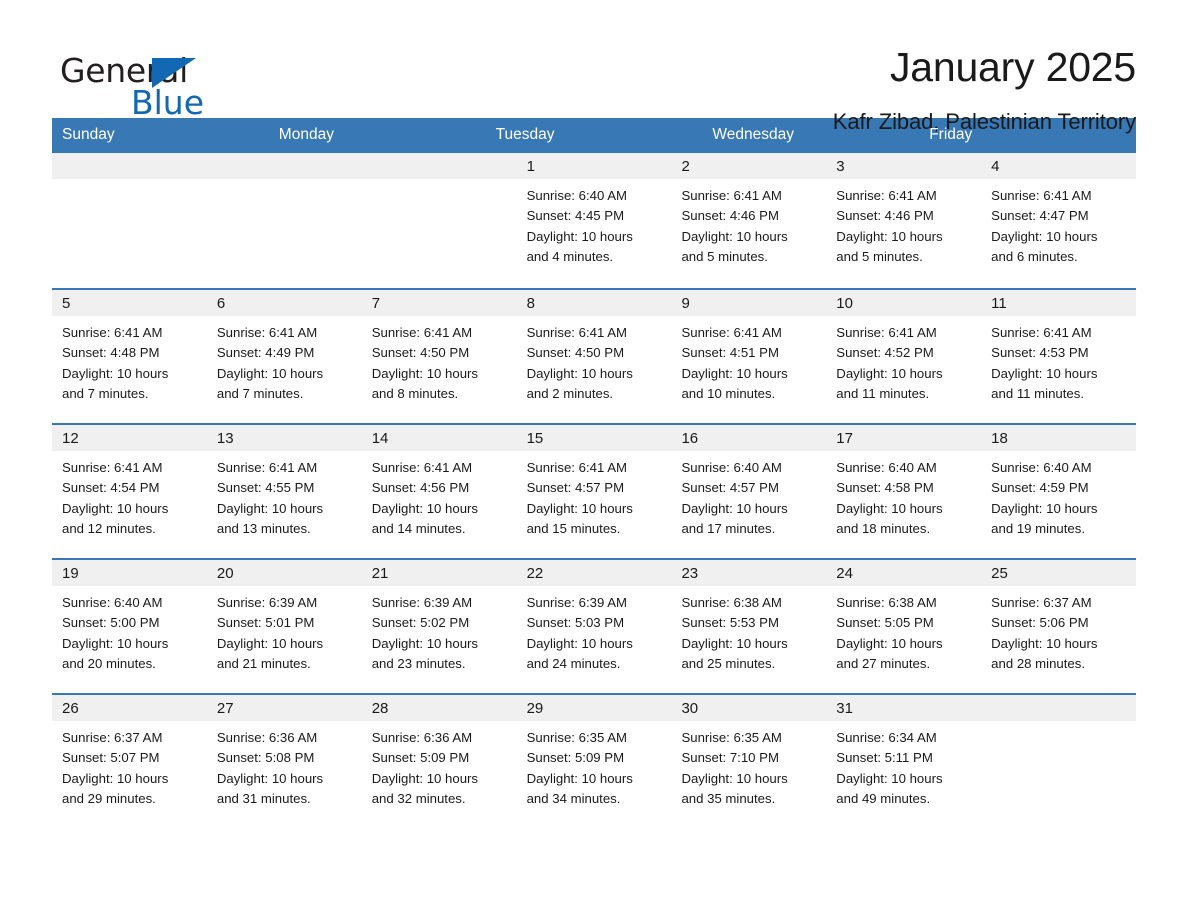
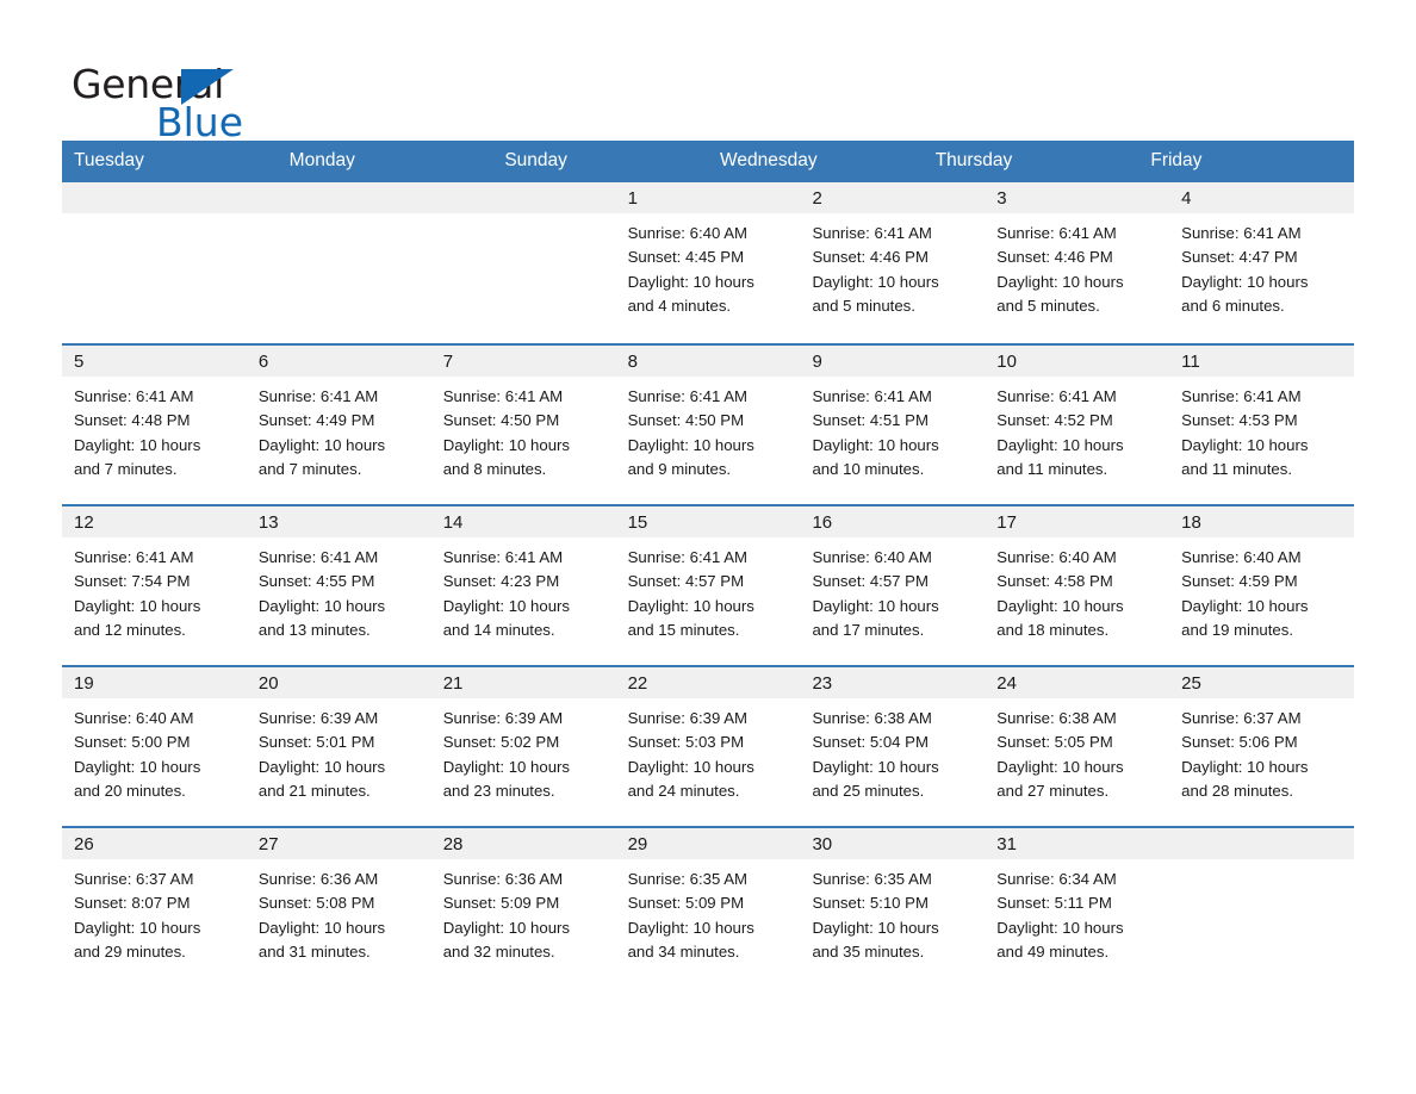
  General
  Blue
- January 2025
- Kafr Zibad, Palestinian Territory
- Sunday
+ Tuesday
  Monday
- Tuesday
+ Sunday
  Wednesday
+ Thursday
  Friday
  1
  Sunrise: 6:40 AM
  Sunset: 4:45 PM
  Daylight: 10 hours
  and 4 minutes.
  2
  Sunrise: 6:41 AM
  Sunset: 4:46 PM
  Daylight: 10 hours
  and 5 minutes.
  3
  Sunrise: 6:41 AM
  Sunset: 4:46 PM
  Daylight: 10 hours
  and 5 minutes.
  4
  Sunrise: 6:41 AM
  Sunset: 4:47 PM
  Daylight: 10 hours
  and 6 minutes.
  5
  Sunrise: 6:41 AM
  Sunset: 4:48 PM
  Daylight: 10 hours
  and 7 minutes.
  6
  Sunrise: 6:41 AM
  Sunset: 4:49 PM
  Daylight: 10 hours
  and 7 minutes.
  7
  Sunrise: 6:41 AM
  Sunset: 4:50 PM
  Daylight: 10 hours
  and 8 minutes.
  8
  Sunrise: 6:41 AM
  Sunset: 4:50 PM
  Daylight: 10 hours
- and 2 minutes.
+ and 9 minutes.
  9
  Sunrise: 6:41 AM
  Sunset: 4:51 PM
  Daylight: 10 hours
  and 10 minutes.
  10
  Sunrise: 6:41 AM
  Sunset: 4:52 PM
  Daylight: 10 hours
  and 11 minutes.
  11
  Sunrise: 6:41 AM
  Sunset: 4:53 PM
  Daylight: 10 hours
  and 11 minutes.
  12
  Sunrise: 6:41 AM
- Sunset: 4:54 PM
+ Sunset: 7:54 PM
  Daylight: 10 hours
  and 12 minutes.
  13
  Sunrise: 6:41 AM
  Sunset: 4:55 PM
  Daylight: 10 hours
  and 13 minutes.
  14
  Sunrise: 6:41 AM
- Sunset: 4:56 PM
+ Sunset: 4:23 PM
  Daylight: 10 hours
  and 14 minutes.
  15
  Sunrise: 6:41 AM
  Sunset: 4:57 PM
  Daylight: 10 hours
  and 15 minutes.
  16
  Sunrise: 6:40 AM
  Sunset: 4:57 PM
  Daylight: 10 hours
  and 17 minutes.
  17
  Sunrise: 6:40 AM
  Sunset: 4:58 PM
  Daylight: 10 hours
  and 18 minutes.
  18
  Sunrise: 6:40 AM
  Sunset: 4:59 PM
  Daylight: 10 hours
  and 19 minutes.
  19
  Sunrise: 6:40 AM
  Sunset: 5:00 PM
  Daylight: 10 hours
  and 20 minutes.
  20
  Sunrise: 6:39 AM
  Sunset: 5:01 PM
  Daylight: 10 hours
  and 21 minutes.
  21
  Sunrise: 6:39 AM
  Sunset: 5:02 PM
  Daylight: 10 hours
  and 23 minutes.
  22
  Sunrise: 6:39 AM
  Sunset: 5:03 PM
  Daylight: 10 hours
  and 24 minutes.
  23
  Sunrise: 6:38 AM
- Sunset: 5:53 PM
+ Sunset: 5:04 PM
  Daylight: 10 hours
  and 25 minutes.
  24
  Sunrise: 6:38 AM
  Sunset: 5:05 PM
  Daylight: 10 hours
  and 27 minutes.
  25
  Sunrise: 6:37 AM
  Sunset: 5:06 PM
  Daylight: 10 hours
  and 28 minutes.
  26
  Sunrise: 6:37 AM
- Sunset: 5:07 PM
+ Sunset: 8:07 PM
  Daylight: 10 hours
  and 29 minutes.
  27
  Sunrise: 6:36 AM
  Sunset: 5:08 PM
  Daylight: 10 hours
  and 31 minutes.
  28
  Sunrise: 6:36 AM
  Sunset: 5:09 PM
  Daylight: 10 hours
  and 32 minutes.
  29
  Sunrise: 6:35 AM
  Sunset: 5:09 PM
  Daylight: 10 hours
  and 34 minutes.
  30
  Sunrise: 6:35 AM
- Sunset: 7:10 PM
+ Sunset: 5:10 PM
  Daylight: 10 hours
  and 35 minutes.
  31
  Sunrise: 6:34 AM
  Sunset: 5:11 PM
  Daylight: 10 hours
  and 49 minutes.
